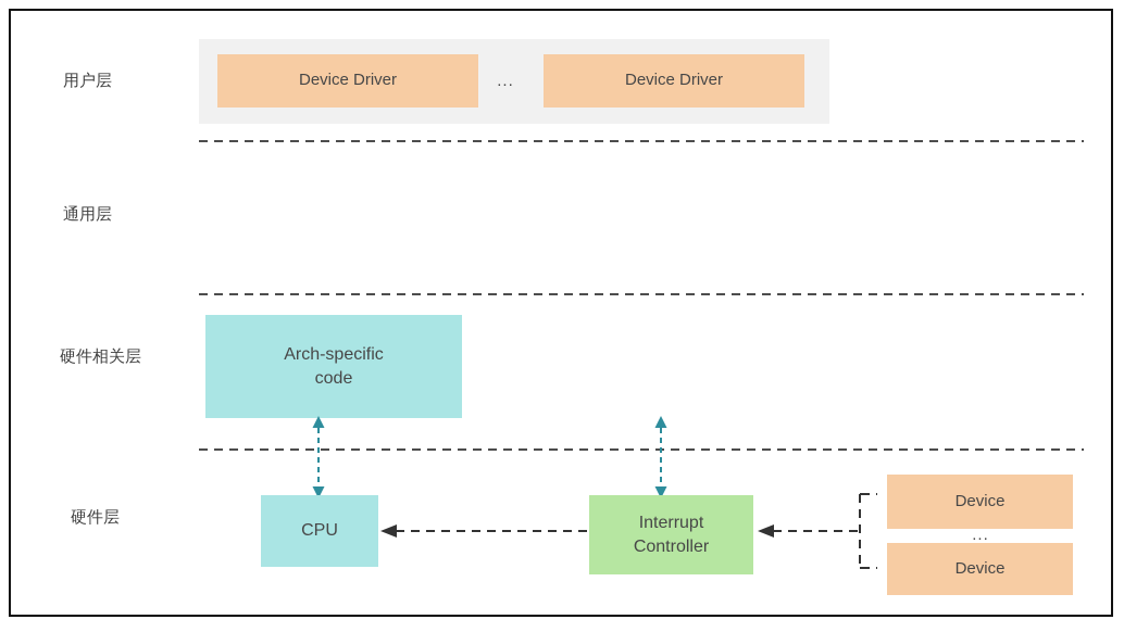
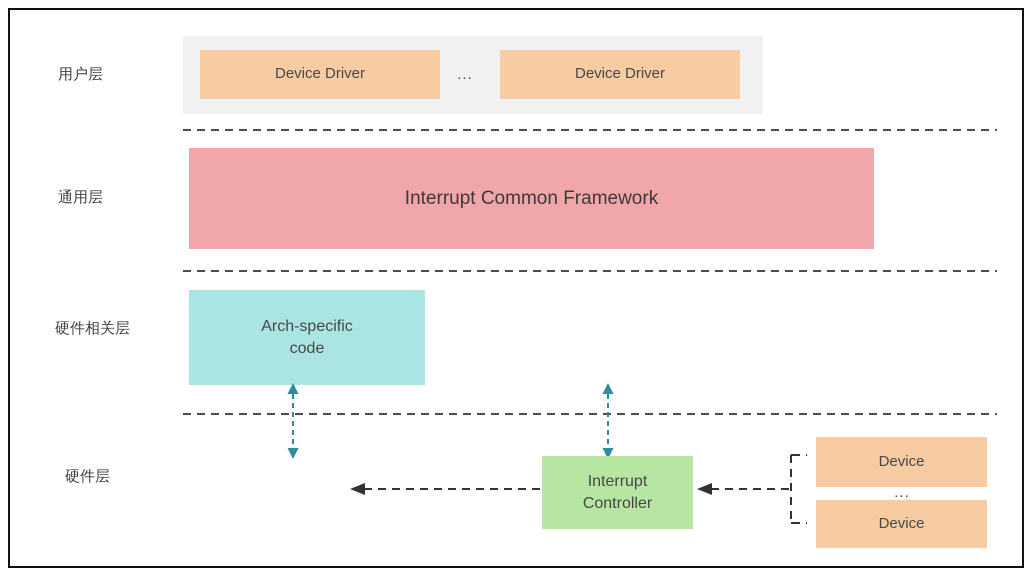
  用户层
  通用层
  硬件相关层
  硬件层
  Device Driver
  ...
  Device Driver
+ Interrupt Common Framework
  Arch-specific
  code
- CPU
  Interrupt
  Controller
  Device
  ...
  Device
